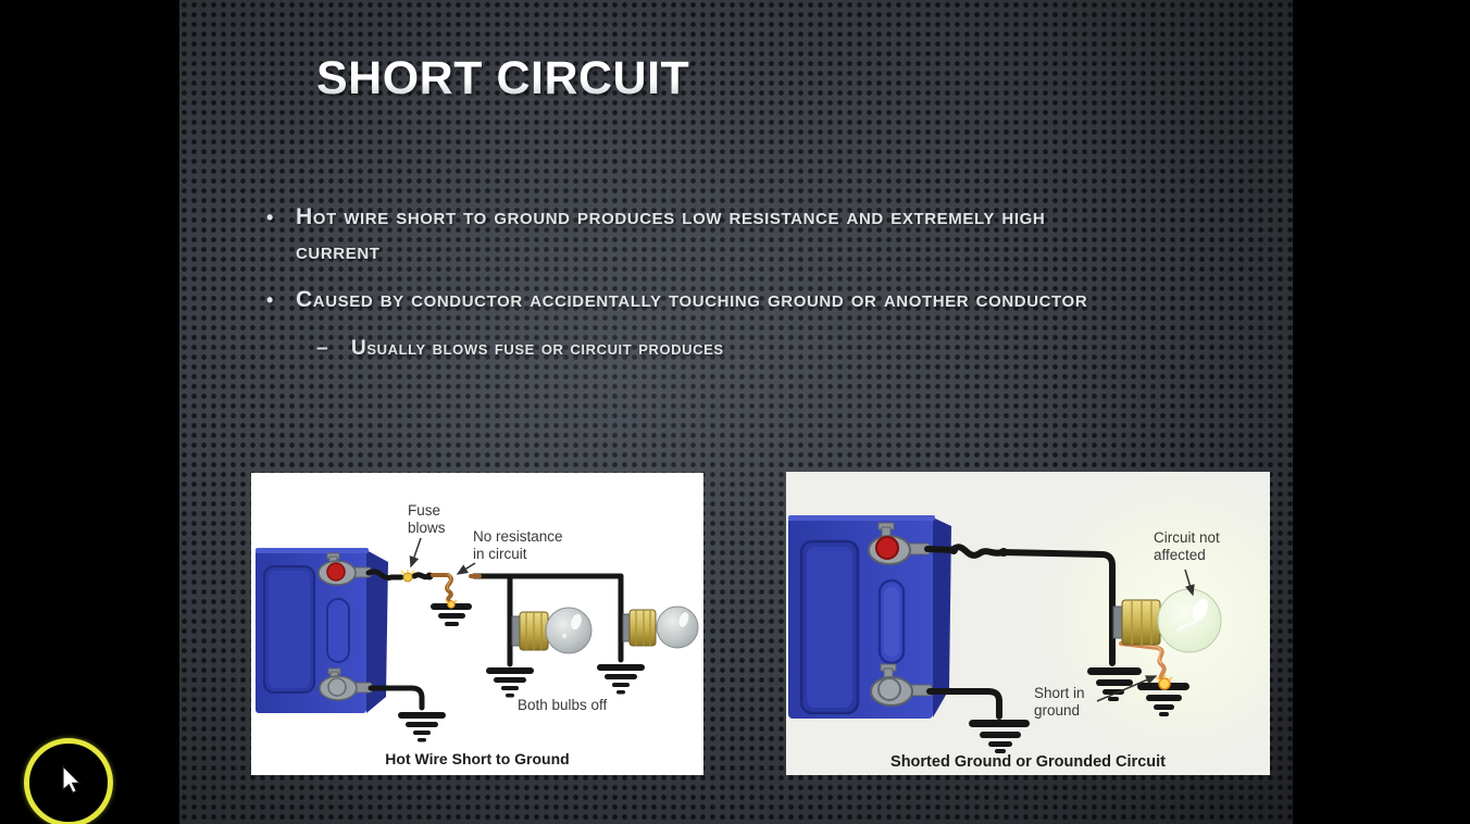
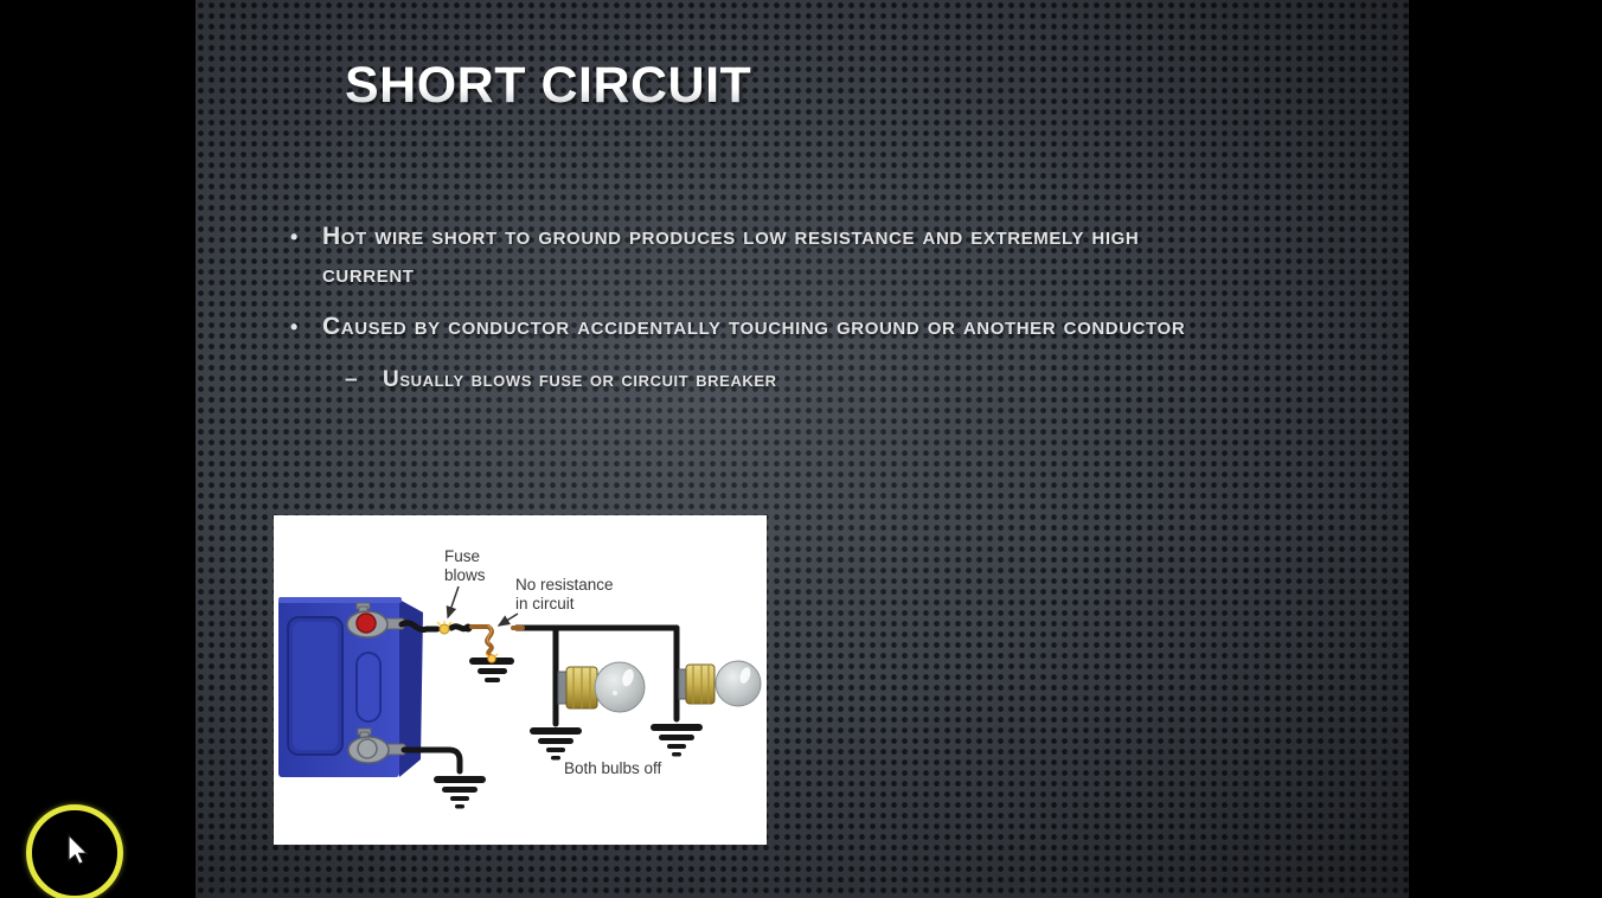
  SHORT CIRCUIT
  •
  Hot wire short to ground produces low resistance and extremely high current
  •
  Caused by conductor accidentally touching ground or another conductor
  –
- Usually blows fuse or circuit produces
+ Usually blows fuse or circuit breaker
  Fuse
  blows
  No resistance
  in circuit
  Both bulbs off
- Hot Wire Short to Ground
- Circuit not
- affected
- Short in
- ground
- Shorted Ground or Grounded Circuit
